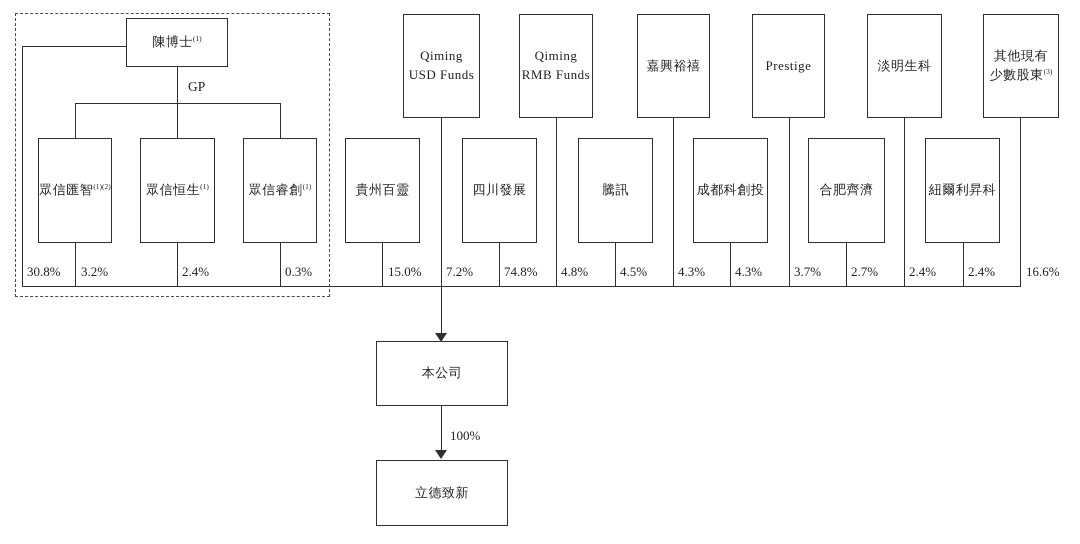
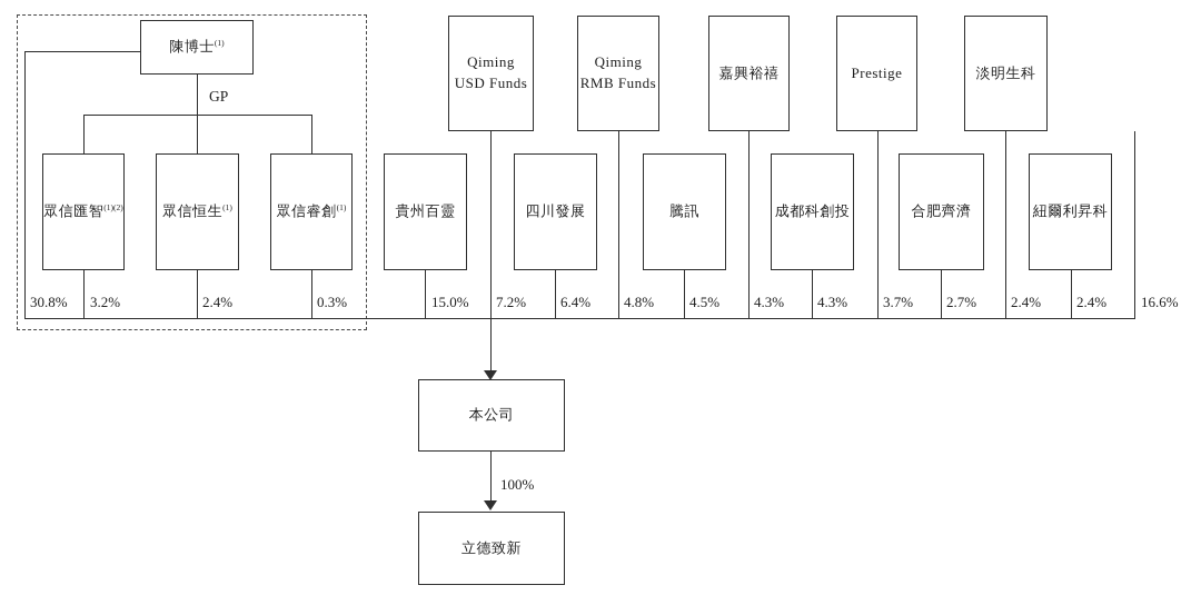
  陳博士(1)
  GP
  眾信匯智(1)(2)
  眾信恒生(1)
  眾信睿創(1)
  Qiming
  USD Funds
  Qiming
  RMB Funds
  嘉興裕禧
  Prestige
  淡明生科
- 其他現有
- 少數股東(3)
  貴州百靈
  四川發展
  騰訊
  成都科創投
  合肥齊濟
  紐爾利昇科
  30.8%
  3.2%
  2.4%
  0.3%
  15.0%
  7.2%
- 74.8%
+ 6.4%
  4.8%
  4.5%
  4.3%
  4.3%
  3.7%
  2.7%
  2.4%
  2.4%
  16.6%
  本公司
  100%
  立德致新
